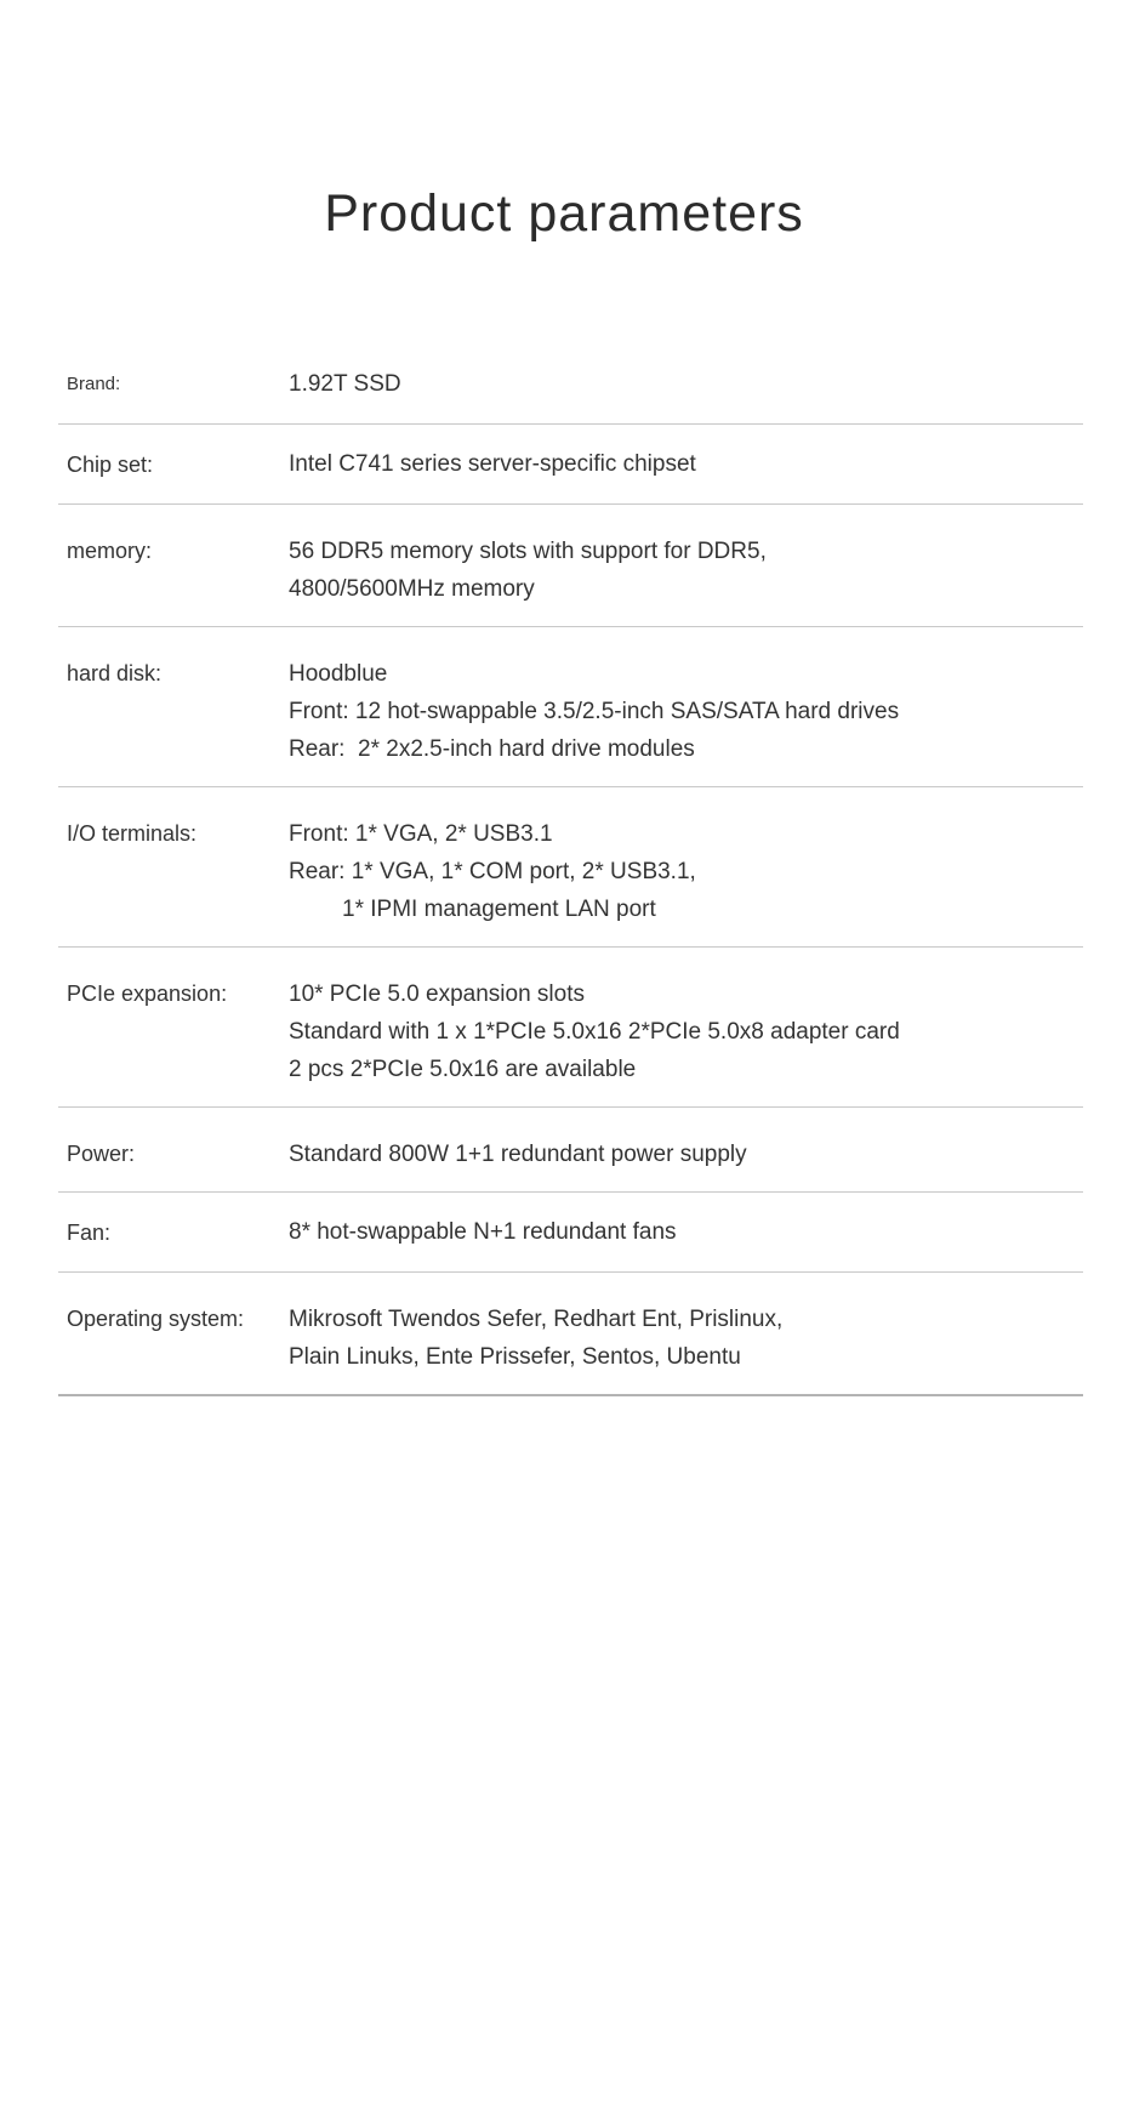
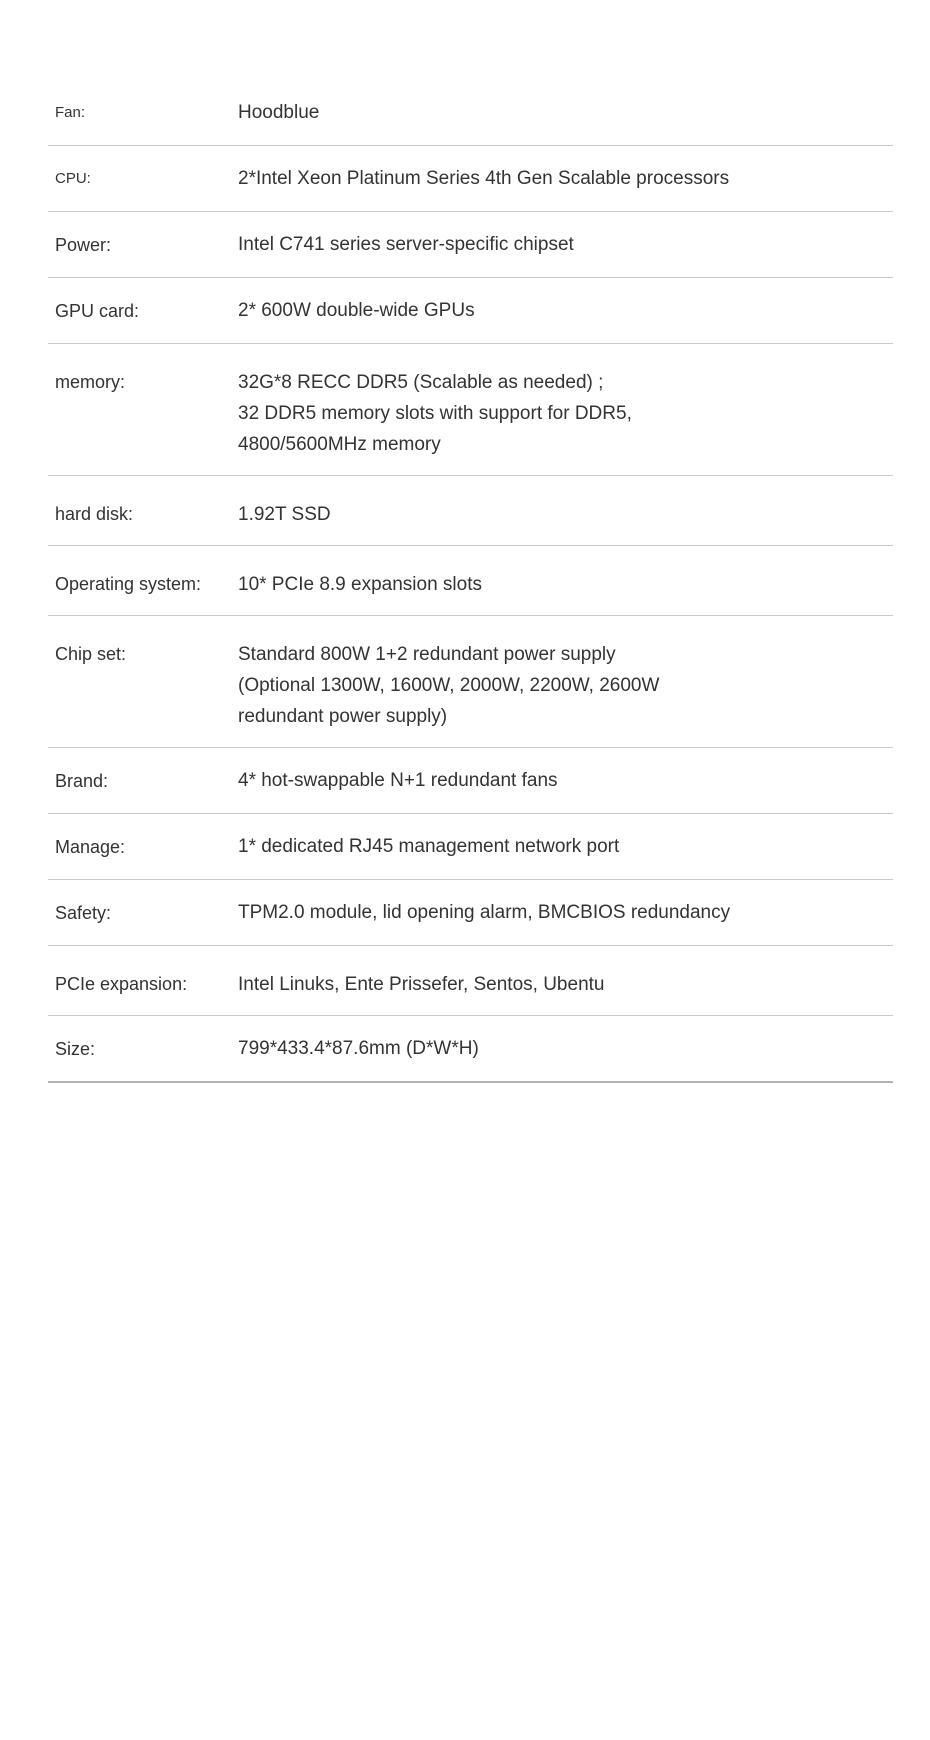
- Product parameters
- Brand:
+ Fan:
- 1.92T SSD
+ Hoodblue
+ CPU:
+ 2*Intel Xeon Platinum Series 4th Gen Scalable processors
- Chip set:
+ Power:
  Intel C741 series server-specific chipset
+ GPU card:
+ 2* 600W double-wide GPUs
  memory:
+ 32G*8 RECC DDR5 (Scalable as needed) ;
- 56 DDR5 memory slots with support for DDR5,
+ 32 DDR5 memory slots with support for DDR5,
  4800/5600MHz memory
  hard disk:
- Hoodblue
+ 1.92T SSD
- Front: 12 hot-swappable 3.5/2.5-inch SAS/SATA hard drives
- Rear: 2* 2x2.5-inch hard drive modules
- I/O terminals:
- Front: 1* VGA, 2* USB3.1
- Rear: 1* VGA, 1* COM port, 2* USB3.1,
- 1* IPMI management LAN port
- PCIe expansion:
+ Operating system:
- 10* PCIe 5.0 expansion slots
+ 10* PCIe 8.9 expansion slots
- Standard with 1 x 1*PCIe 5.0x16 2*PCIe 5.0x8 adapter card
- 2 pcs 2*PCIe 5.0x16 are available
- Power:
+ Chip set:
- Standard 800W 1+1 redundant power supply
+ Standard 800W 1+2 redundant power supply
+ (Optional 1300W, 1600W, 2000W, 2200W, 2600W
+ redundant power supply)
- Fan:
+ Brand:
- 8* hot-swappable N+1 redundant fans
+ 4* hot-swappable N+1 redundant fans
+ Manage:
+ 1* dedicated RJ45 management network port
+ Safety:
+ TPM2.0 module, lid opening alarm, BMCBIOS redundancy
- Operating system:
+ PCIe expansion:
- Mikrosoft Twendos Sefer, Redhart Ent, Prislinux,
- Plain Linuks, Ente Prissefer, Sentos, Ubentu
+ Intel Linuks, Ente Prissefer, Sentos, Ubentu
+ Size:
+ 799*433.4*87.6mm (D*W*H)
